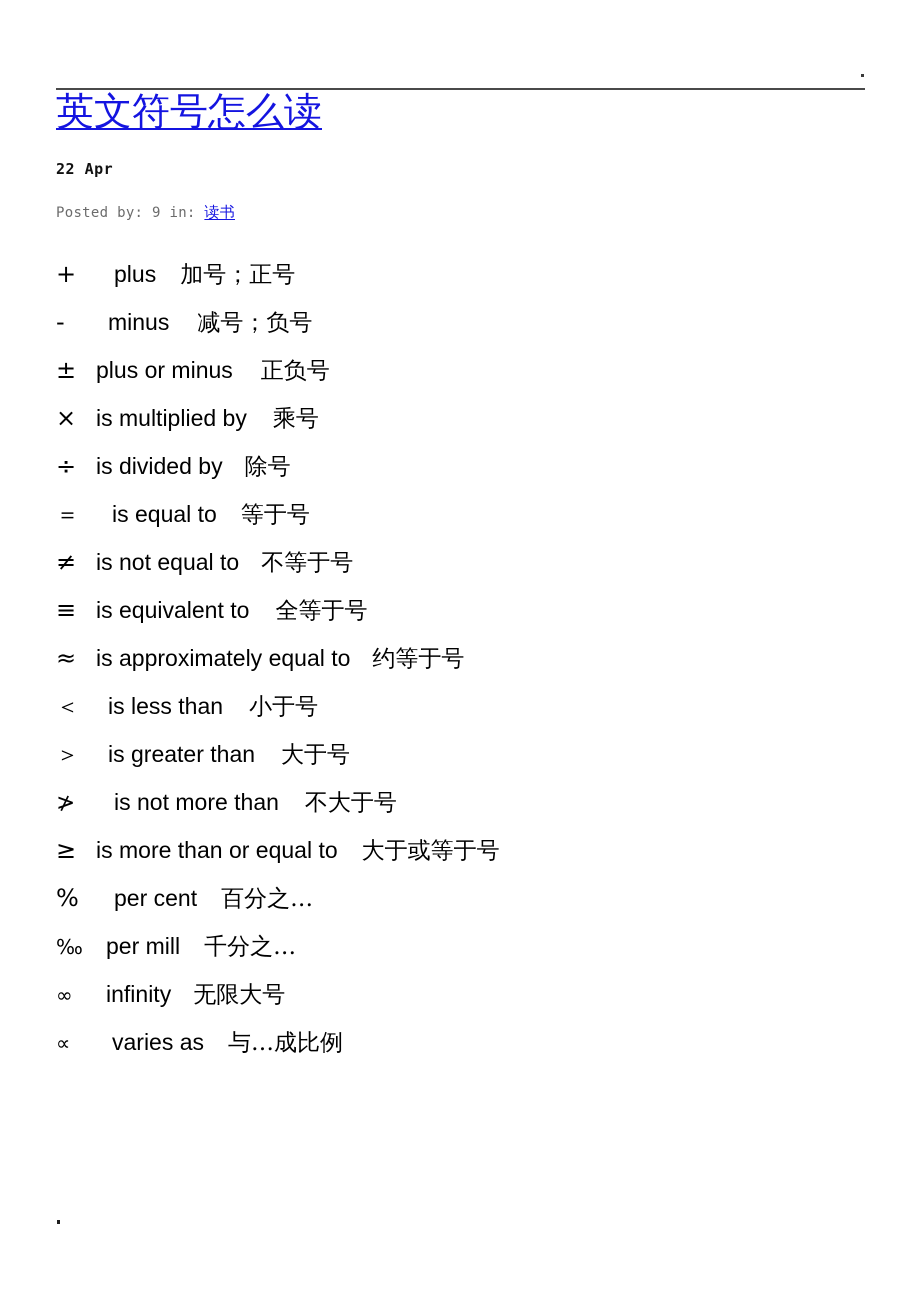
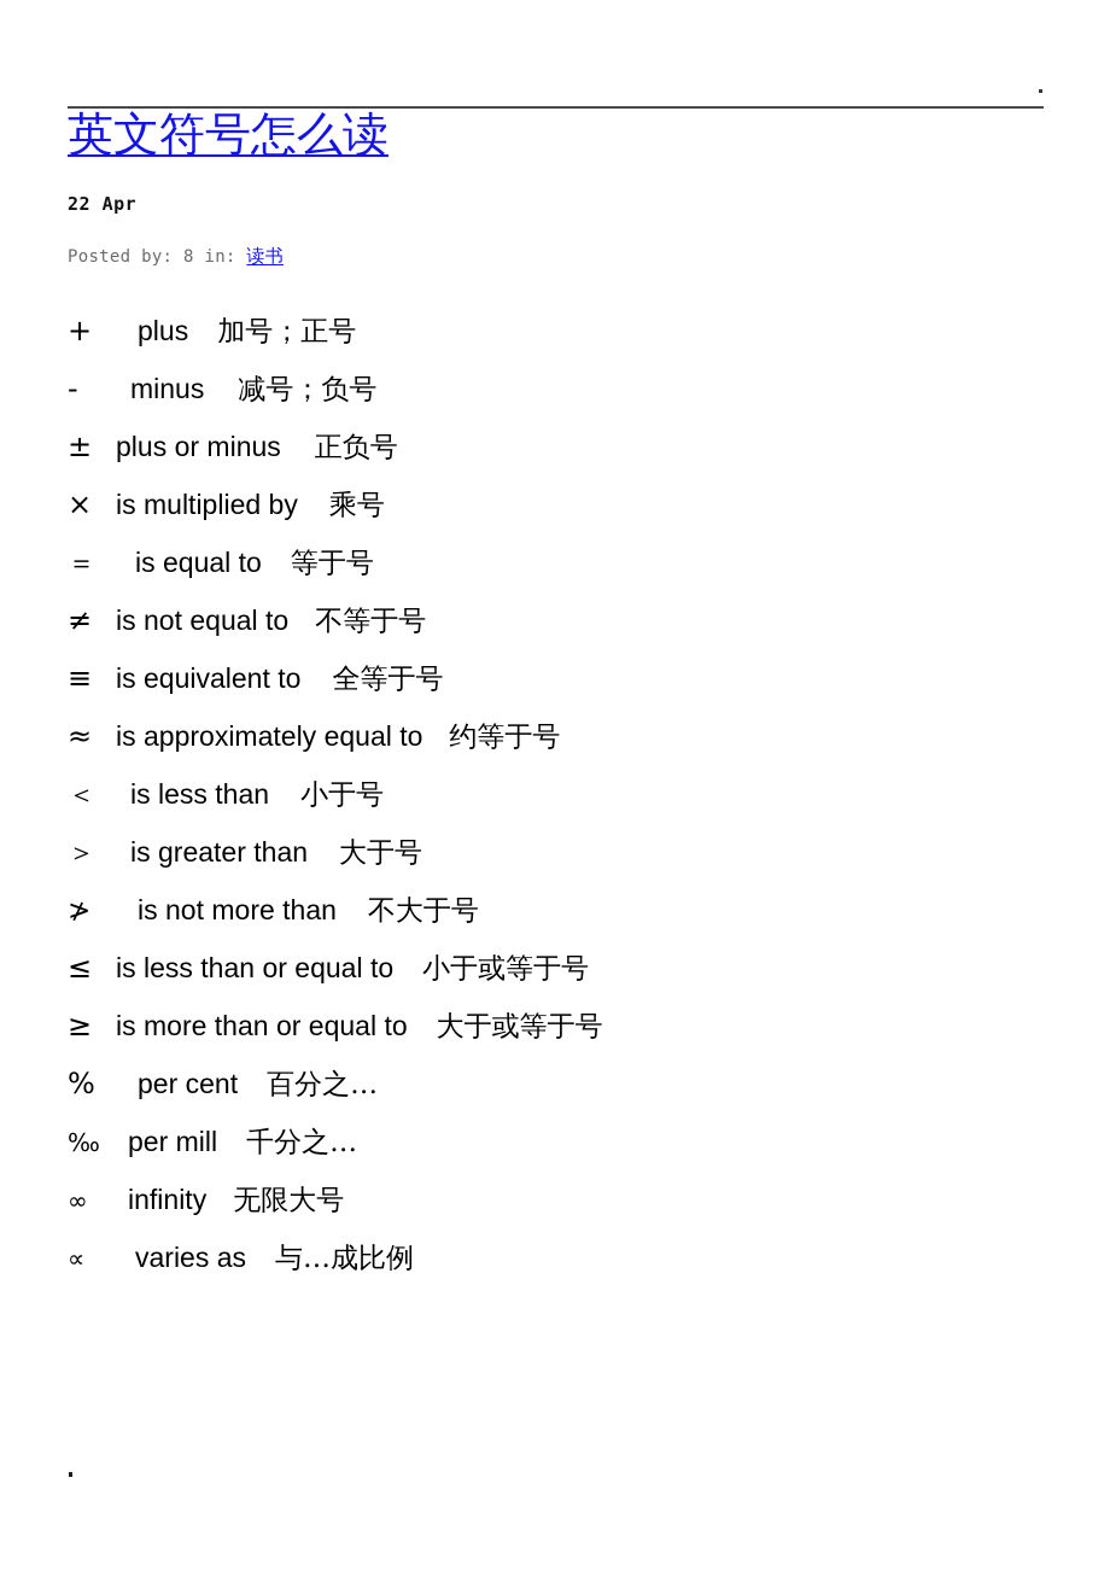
  英文符号怎么读
  22 Apr
- Posted by: 9 in: 读书
+ Posted by: 8 in: 读书
  + plus 加号；正号
  - minus 减号；负号
  ± plus or minus 正负号
  × is multiplied by 乘号
- ÷ is divided by 除号
  ＝ is equal to 等于号
  ≠ is not equal to 不等于号
  ≡ is equivalent to 全等于号
  ≈ is approximately equal to 约等于号
  ＜ is less than 小于号
  ＞ is greater than 大于号
  ≯ is not more than 不大于号
+ ≤ is less than or equal to 小于或等于号
  ≥ is more than or equal to 大于或等于号
  % per cent 百分之…
  ‰ per mill 千分之…
  ∞ infinity 无限大号
  ∝ varies as 与…成比例
